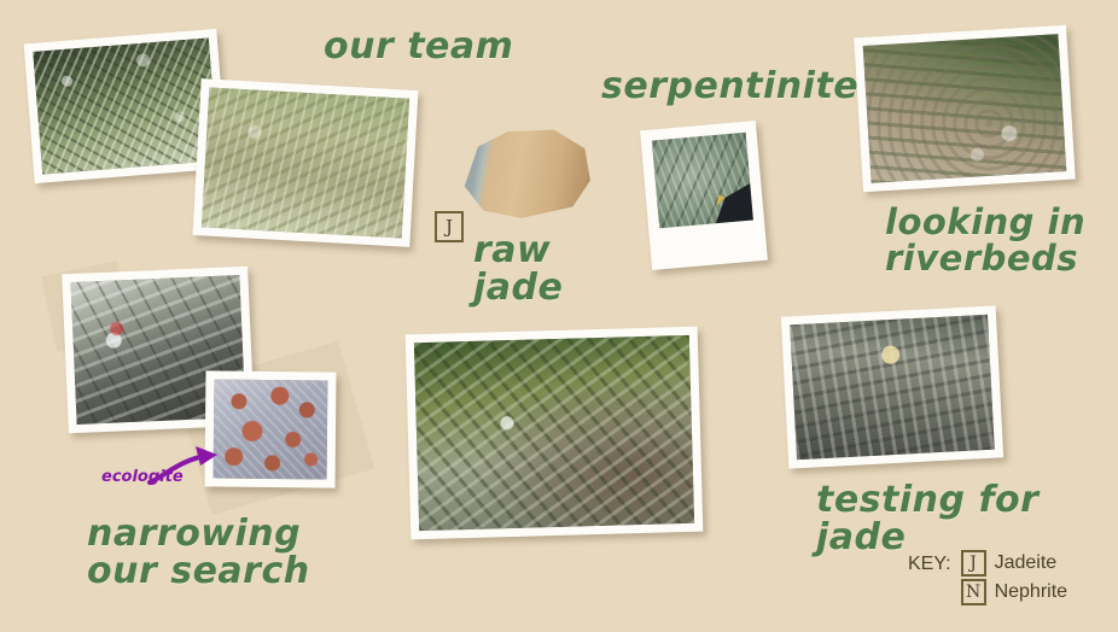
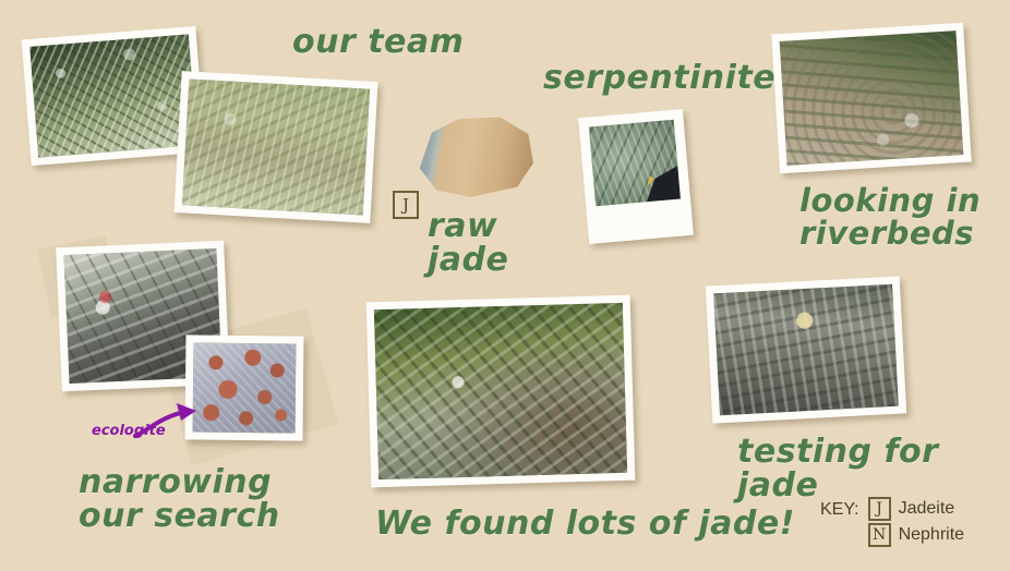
  our team
  J
  raw
  jade
  serpentinite
  looking in
  riverbeds
  ecologite
  narrowing
  our search
+ We found lots of jade!
  testing for jade
  KEY:
  J
  Jadeite
  N
  Nephrite
